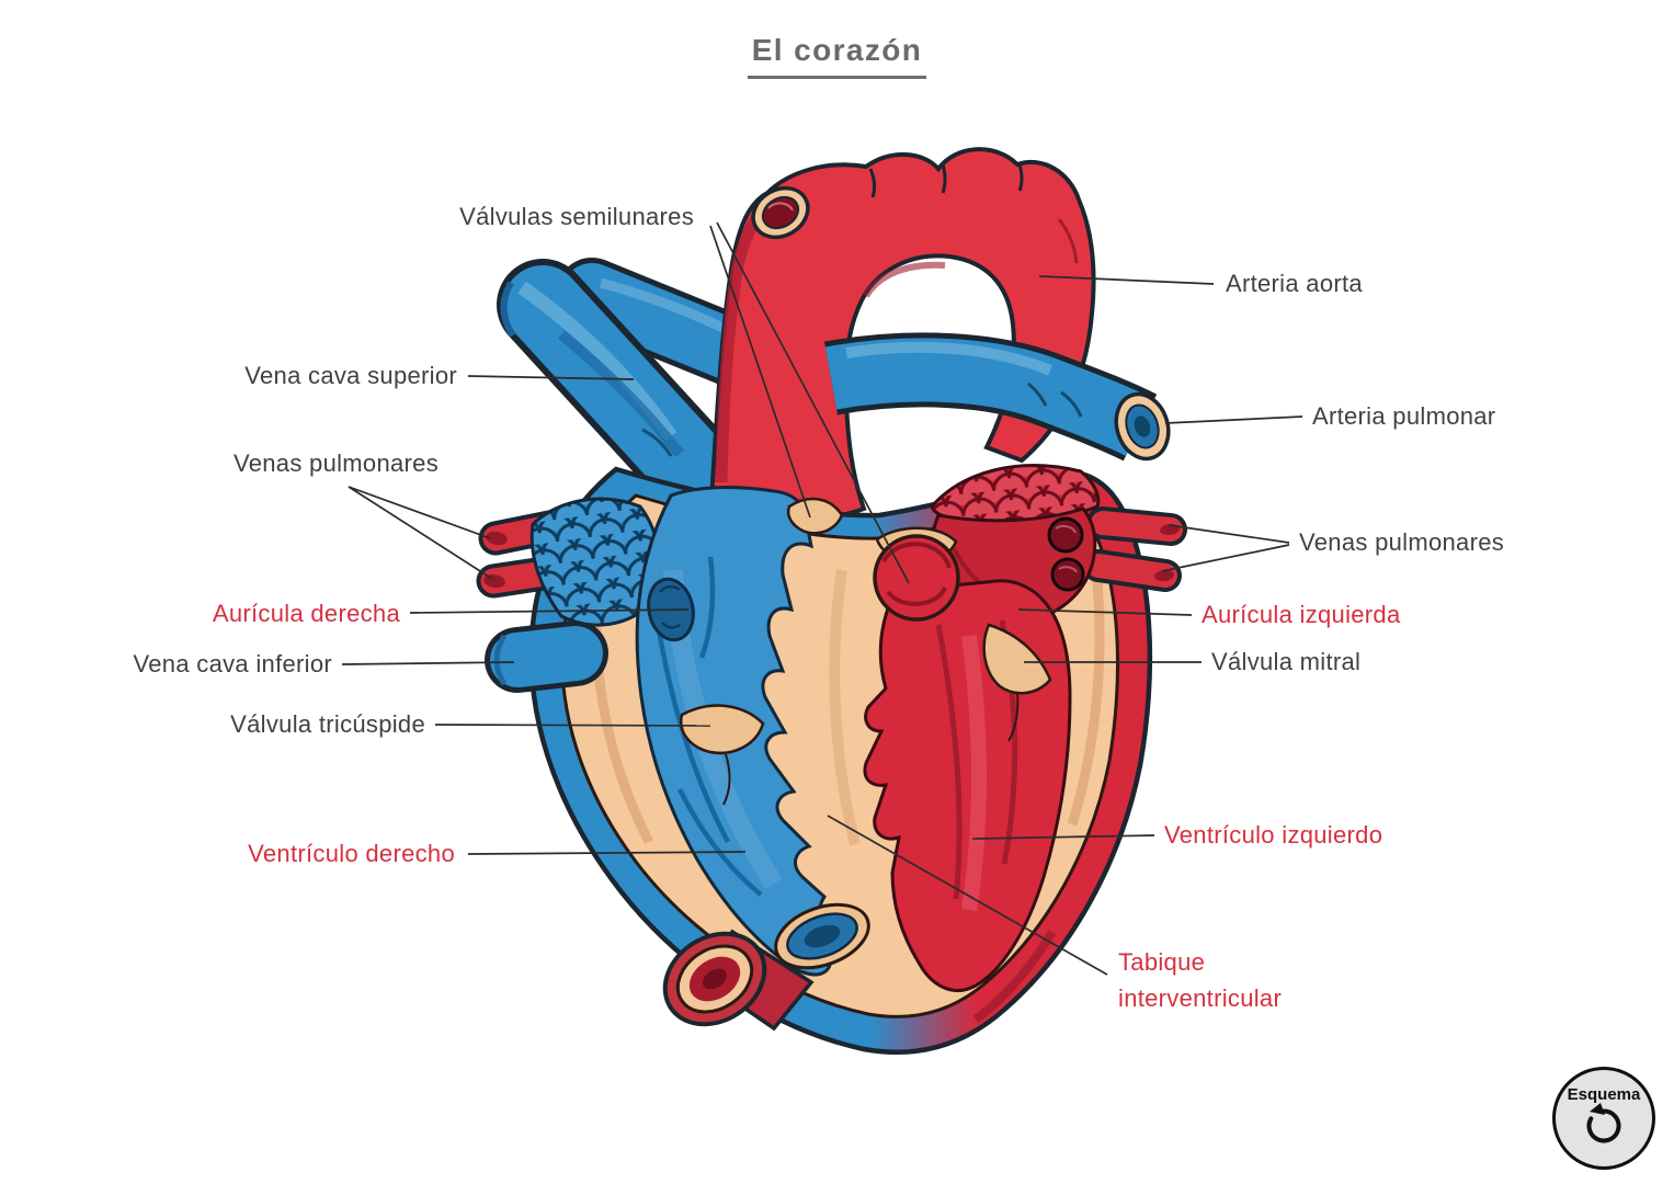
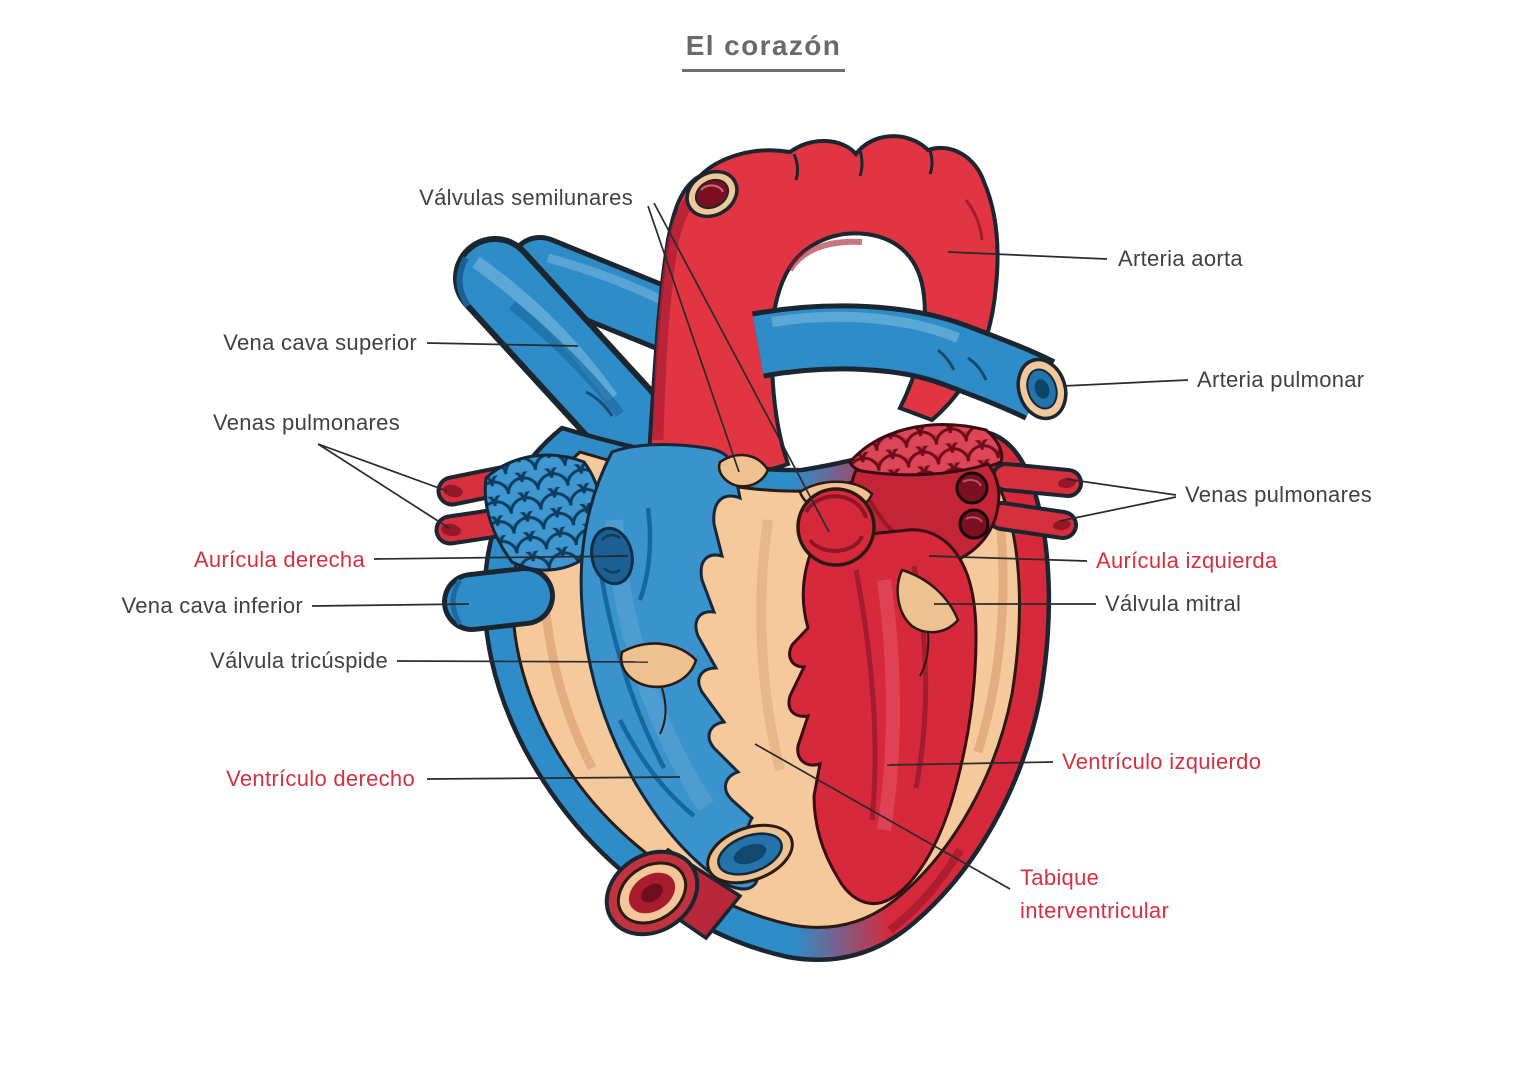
  El corazón
  Válvulas semilunares
  Arteria aorta
  Vena cava superior
  Arteria pulmonar
  Venas pulmonares
  Venas pulmonares
  Aurícula derecha
  Aurícula izquierda
  Vena cava inferior
  Válvula mitral
  Válvula tricúspide
  Ventrículo derecho
  Ventrículo izquierdo
  Tabique interventricular
- Esquema
